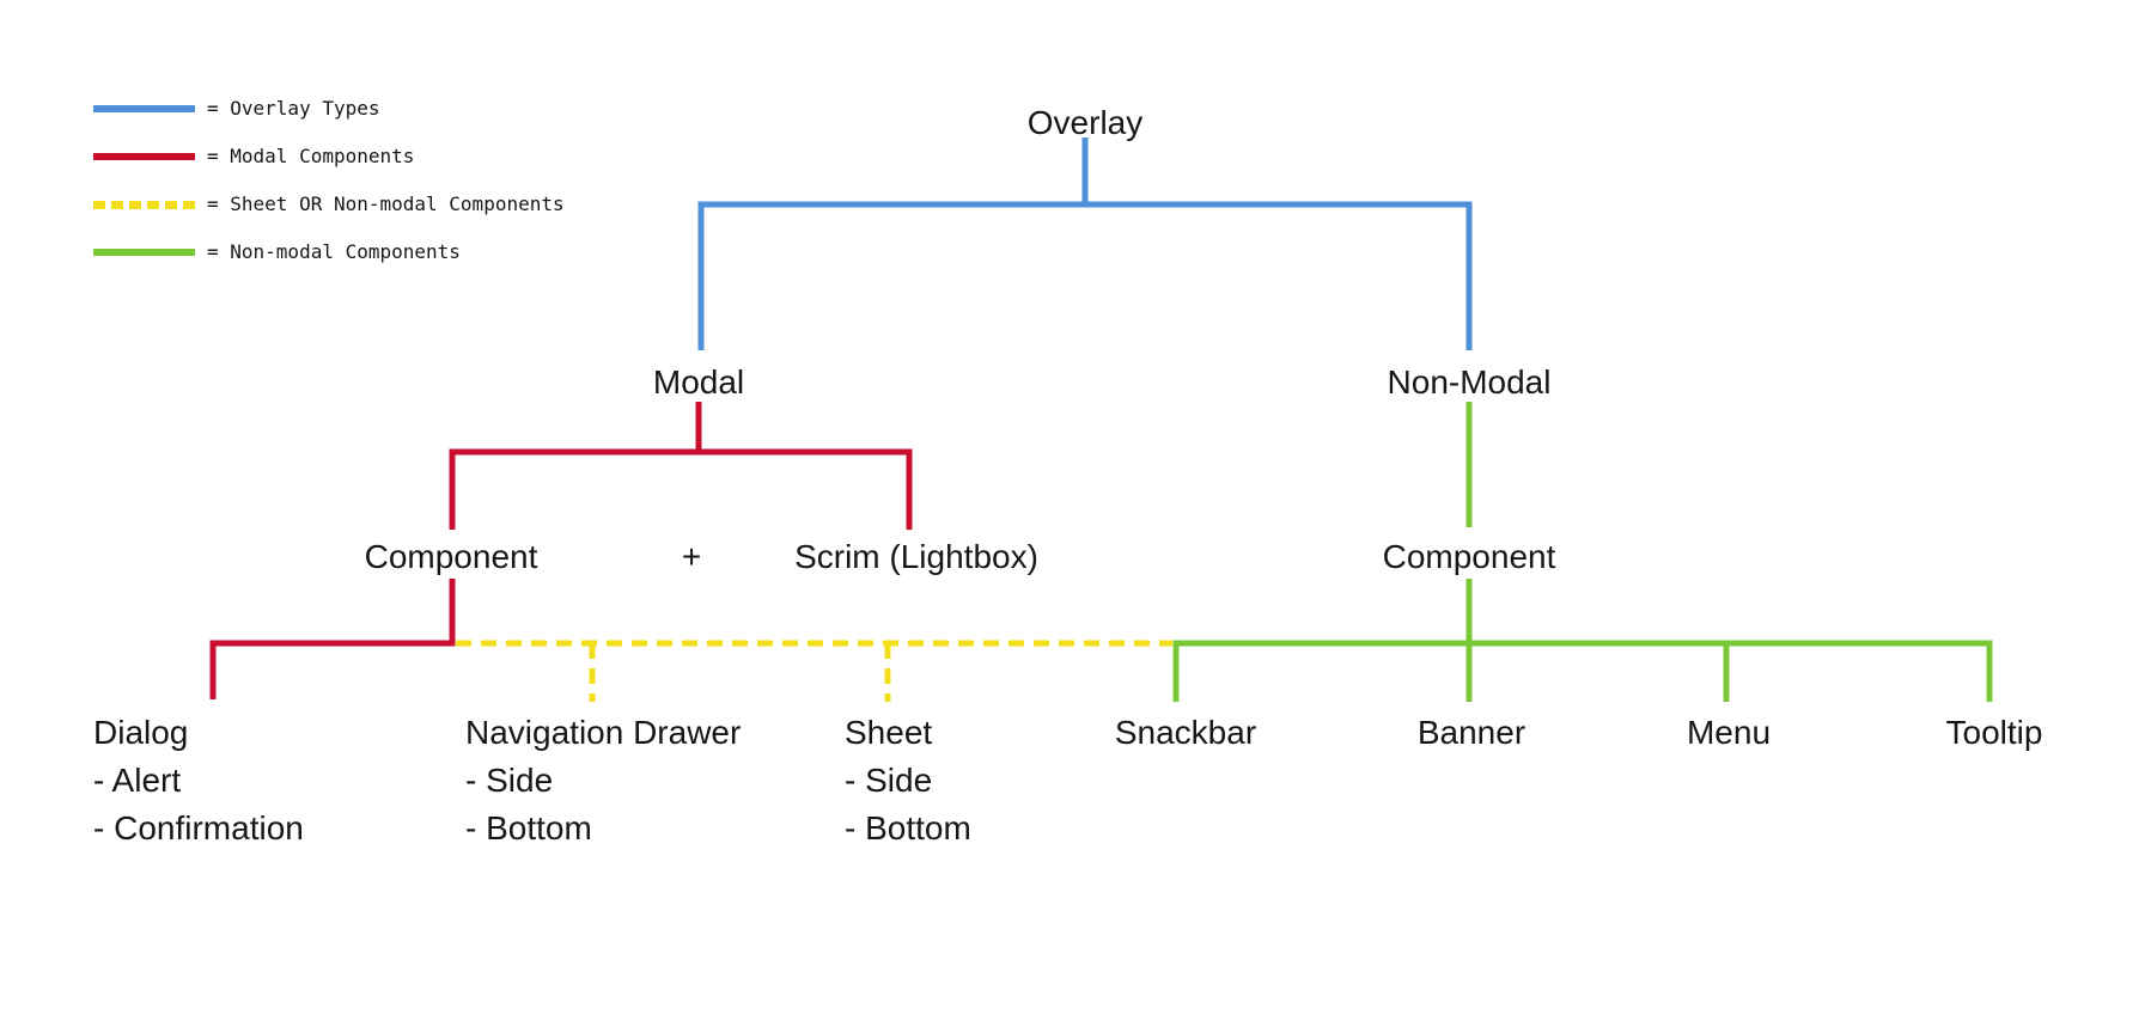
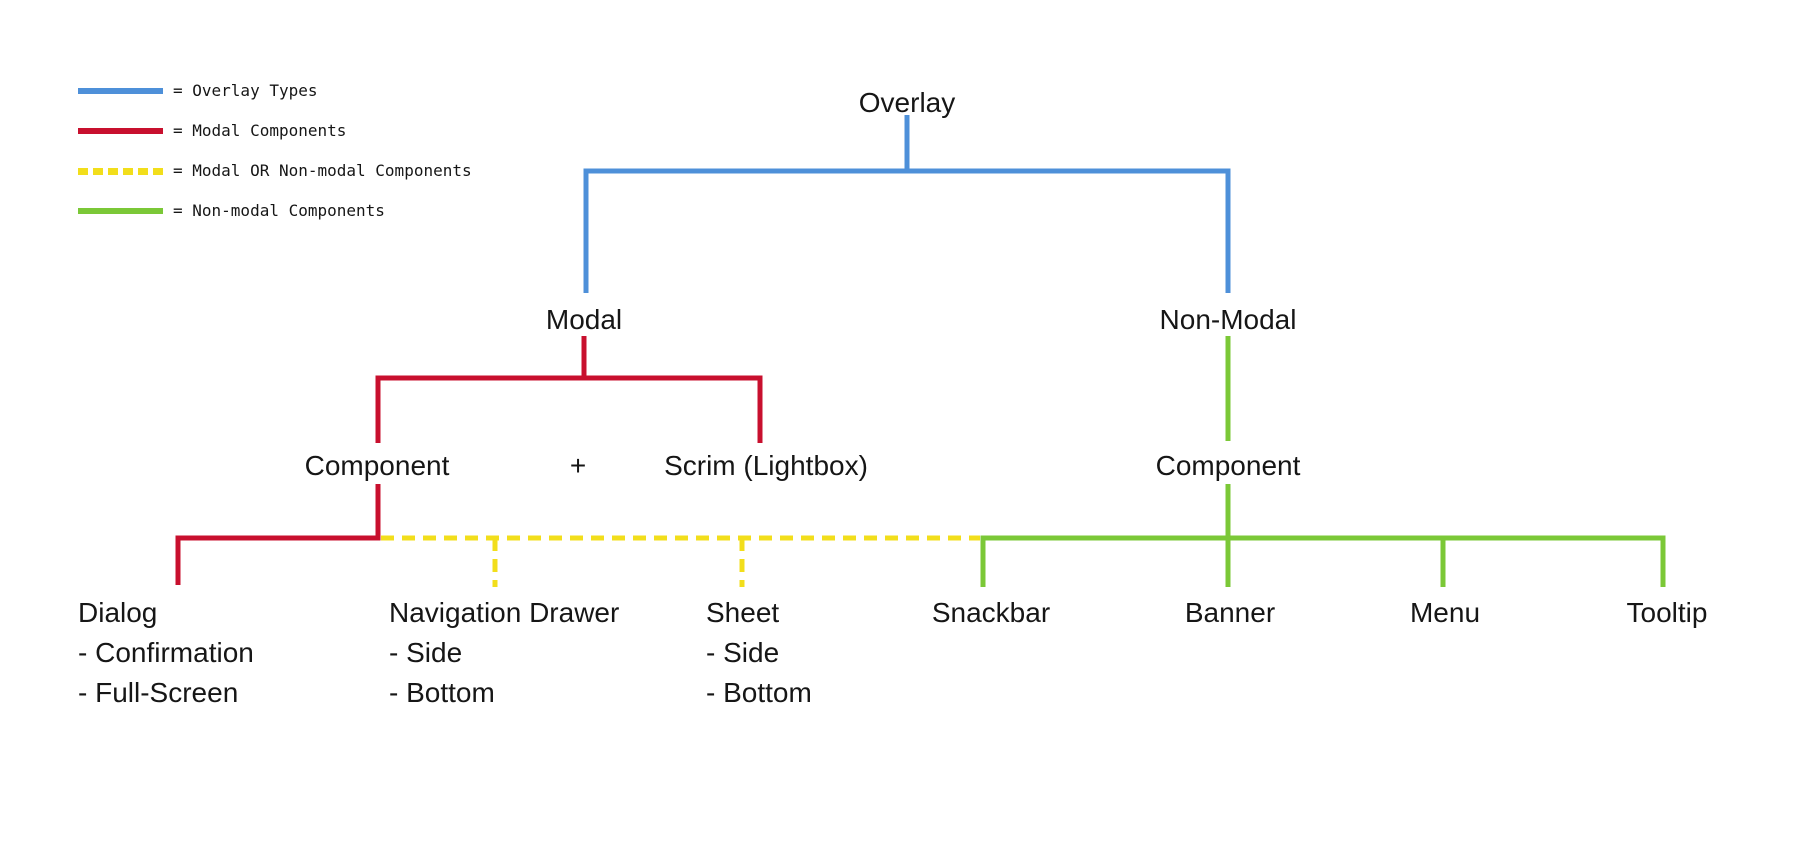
  = Overlay Types
  = Modal Components
- = Sheet OR Non-modal Components
+ = Modal OR Non-modal Components
  = Non-modal Components
  Overlay
  Modal
  Non-Modal
  Component
  +
  Scrim (Lightbox)
  Component
  Dialog
- - Alert
  - Confirmation
+ - Full-Screen
  Navigation Drawer
  - Side
  - Bottom
  Sheet
  - Side
  - Bottom
  Snackbar
  Banner
  Menu
  Tooltip
